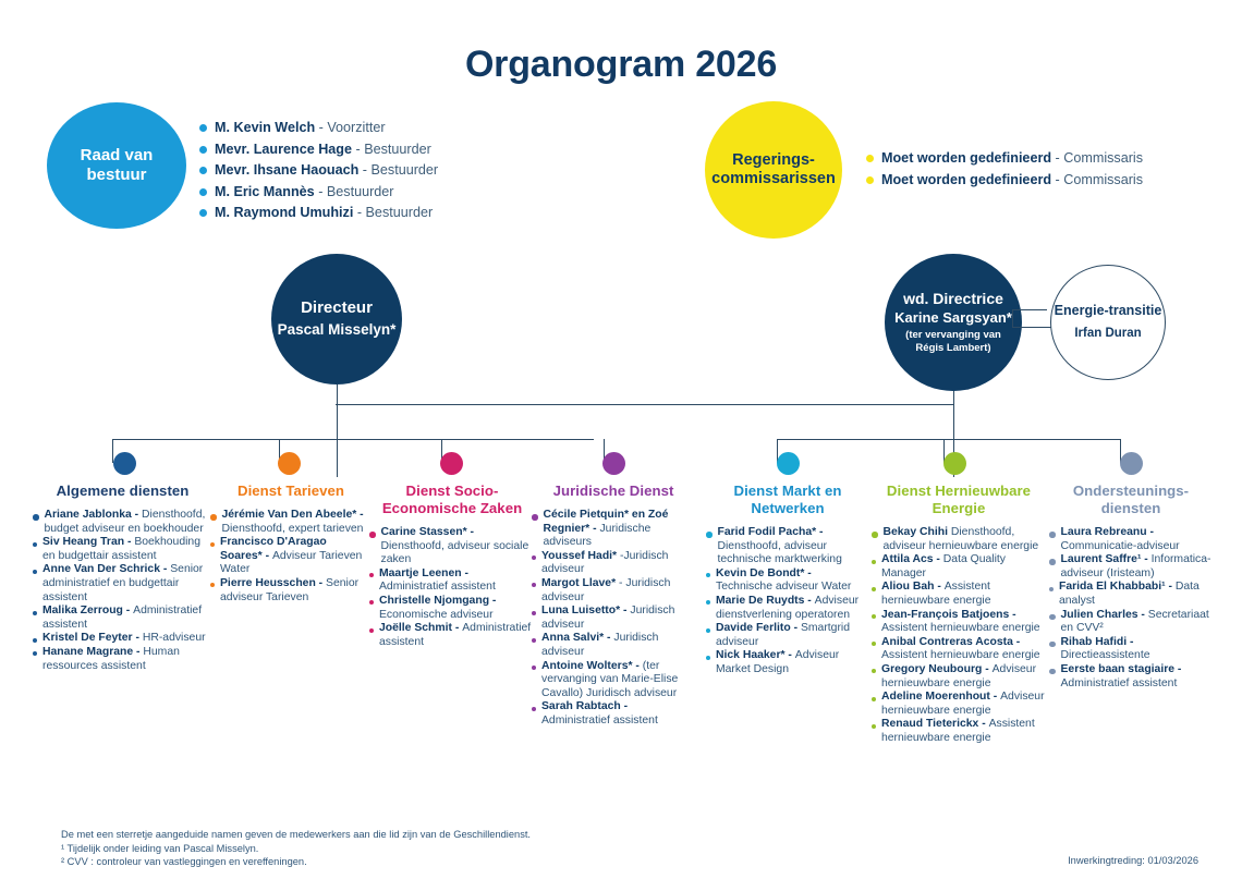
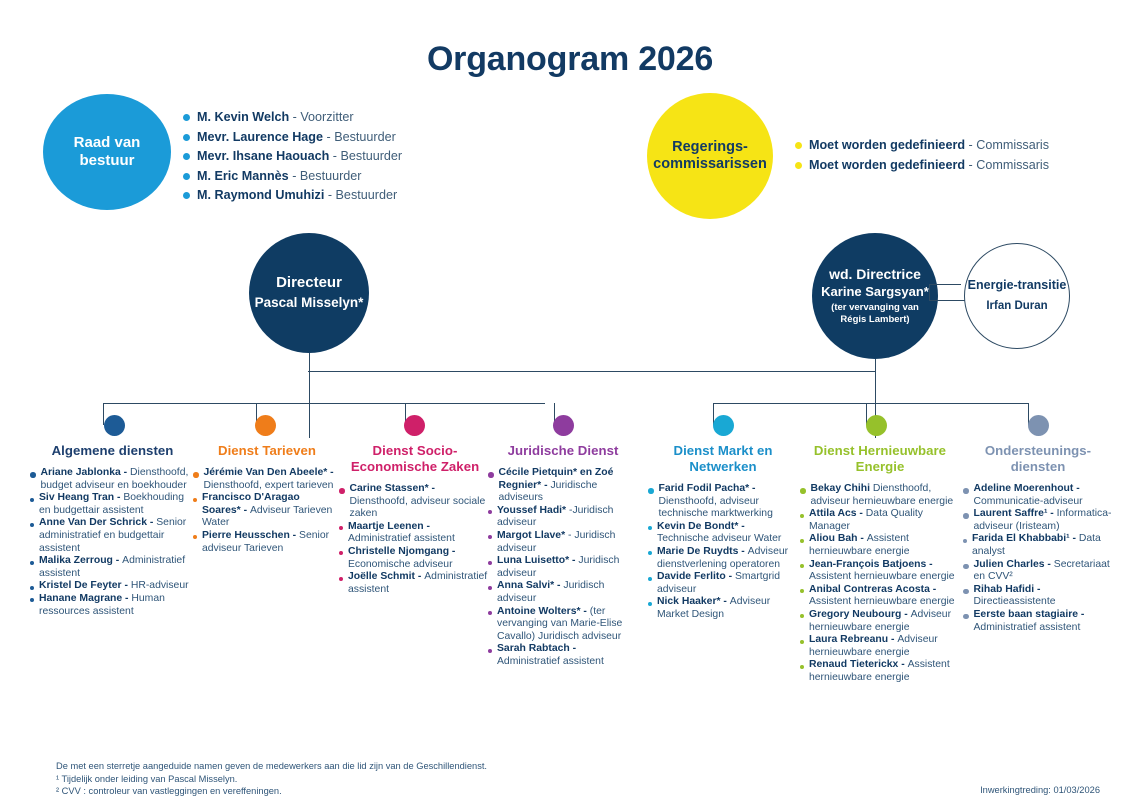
  Organogram 2026
  Raad van
  bestuur
  M. Kevin Welch - Voorzitter
  Mevr. Laurence Hage - Bestuurder
  Mevr. Ihsane Haouach - Bestuurder
  M. Eric Mannès - Bestuurder
  M. Raymond Umuhizi - Bestuurder
  Regerings-
  commissarissen
  Moet worden gedefinieerd - Commissaris
  Moet worden gedefinieerd - Commissaris
  Directeur
  Pascal Misselyn*
  wd. Directrice
  Karine Sargsyan*
  (ter vervanging van Régis Lambert)
  Energie-transitie
  Irfan Duran
  Algemene diensten
  Ariane Jablonka - Diensthoofd, budget adviseur en boekhouder
  Siv Heang Tran - Boekhouding en budgettair assistent
  Anne Van Der Schrick - Senior administratief en budgettair assistent
  Malika Zerroug - Administratief assistent
  Kristel De Feyter - HR-adviseur
  Hanane Magrane - Human ressources assistent
  Dienst Tarieven
  Jérémie Van Den Abeele* - Diensthoofd, expert tarieven
  Francisco D'Aragao Soares* - Adviseur Tarieven Water
  Pierre Heusschen - Senior adviseur Tarieven
  Dienst Socio-Economische Zaken
  Carine Stassen* - Diensthoofd, adviseur sociale zaken
  Maartje Leenen - Administratief assistent
  Christelle Njomgang - Economische adviseur
  Joëlle Schmit - Administratief assistent
  Juridische Dienst
  Cécile Pietquin* en Zoé Regnier* - Juridische adviseurs
  Youssef Hadi* -Juridisch adviseur
  Margot Llave* - Juridisch adviseur
  Luna Luisetto* - Juridisch adviseur
  Anna Salvi* - Juridisch adviseur
  Antoine Wolters* - (ter vervanging van Marie-Elise Cavallo) Juridisch adviseur
  Sarah Rabtach - Administratief assistent
  Dienst Markt en Netwerken
  Farid Fodil Pacha* - Diensthoofd, adviseur technische marktwerking
  Kevin De Bondt* - Technische adviseur Water
  Marie De Ruydts - Adviseur dienstverlening operatoren
  Davide Ferlito - Smartgrid adviseur
  Nick Haaker* - Adviseur Market Design
  Dienst Hernieuwbare Energie
  Bekay Chihi Diensthoofd, adviseur hernieuwbare energie
  Attila Acs - Data Quality Manager
  Aliou Bah - Assistent hernieuwbare energie
  Jean-François Batjoens - Assistent hernieuwbare energie
  Anibal Contreras Acosta - Assistent hernieuwbare energie
  Gregory Neubourg - Adviseur hernieuwbare energie
- Adeline Moerenhout - Adviseur hernieuwbare energie
+ Laura Rebreanu - Adviseur hernieuwbare energie
  Renaud Tieterickx - Assistent hernieuwbare energie
  Ondersteunings-diensten
- Laura Rebreanu - Communicatie-adviseur
+ Adeline Moerenhout - Communicatie-adviseur
  Laurent Saffre¹ - Informatica-adviseur (Iristeam)
  Farida El Khabbabi¹ - Data analyst
  Julien Charles - Secretariaat en CVV²
  Rihab Hafidi - Directieassistente
  Eerste baan stagiaire - Administratief assistent
  De met een sterretje aangeduide namen geven de medewerkers aan die lid zijn van de Geschillendienst.
  ¹ Tijdelijk onder leiding van Pascal Misselyn.
  ² CVV : controleur van vastleggingen en vereffeningen.
  Inwerkingtreding: 01/03/2026
